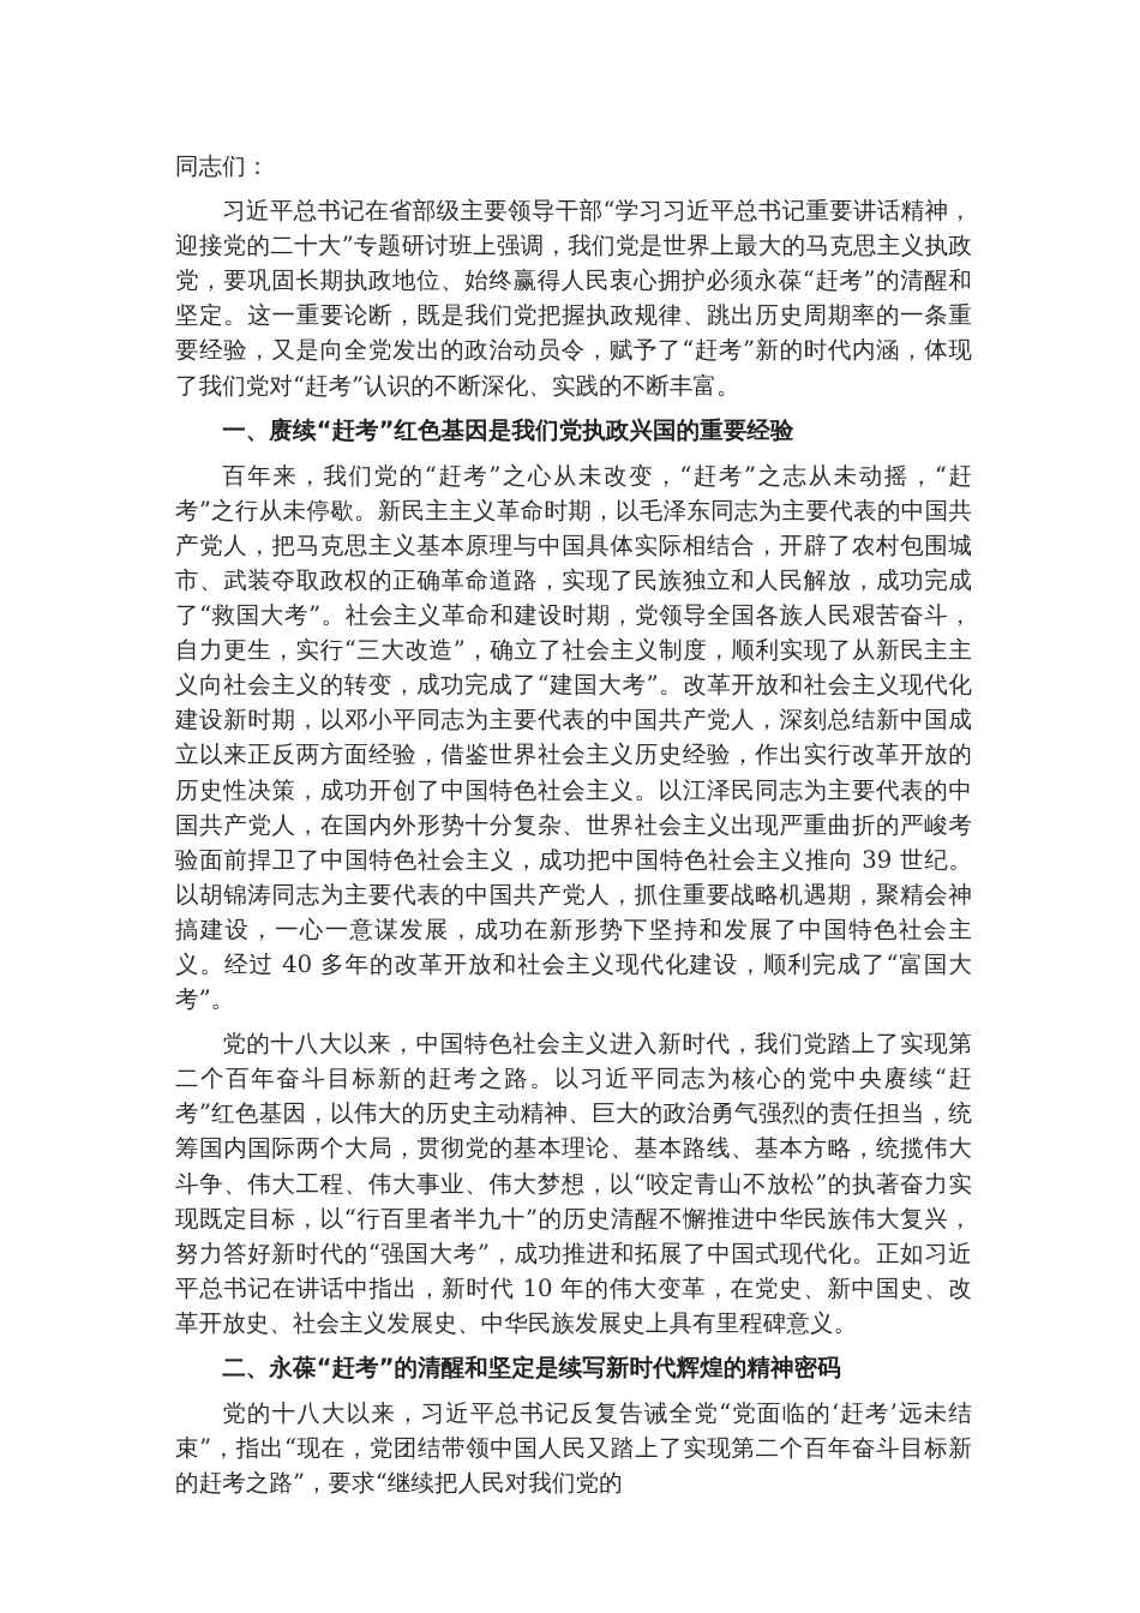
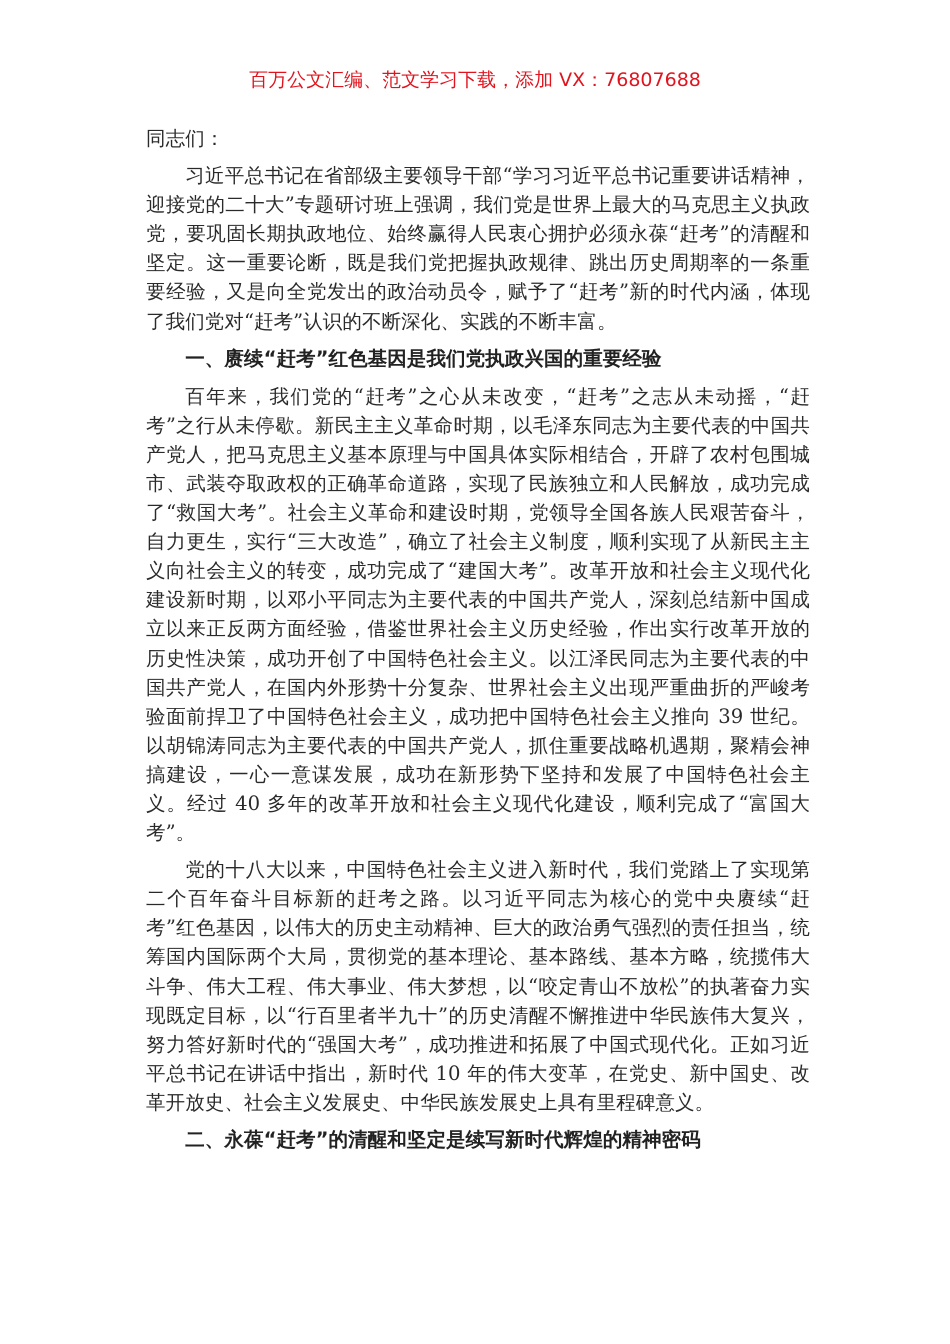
+ 百万公文汇编、范文学习下载，添加 VX：76807688
  同志们：
  习近平总书记在省部级主要领导干部“学习习近平总书记重要讲话精神，迎接党的二十大”专题研讨班上强调，我们党是世界上最大的马克思主义执政党，要巩固长期执政地位、始终赢得人民衷心拥护必须永葆“赶考”的清醒和坚定。这一重要论断，既是我们党把握执政规律、跳出历史周期率的一条重要经验，又是向全党发出的政治动员令，赋予了“赶考”新的时代内涵，体现了我们党对“赶考”认识的不断深化、实践的不断丰富。
  一、赓续“赶考”红色基因是我们党执政兴国的重要经验
  百年来，我们党的“赶考”之心从未改变，“赶考”之志从未动摇，“赶考”之行从未停歇。新民主主义革命时期，以毛泽东同志为主要代表的中国共产党人，把马克思主义基本原理与中国具体实际相结合，开辟了农村包围城市、武装夺取政权的正确革命道路，实现了民族独立和人民解放，成功完成了“救国大考”。社会主义革命和建设时期，党领导全国各族人民艰苦奋斗，自力更生，实行“三大改造”，确立了社会主义制度，顺利实现了从新民主主义向社会主义的转变，成功完成了“建国大考”。改革开放和社会主义现代化建设新时期，以邓小平同志为主要代表的中国共产党人，深刻总结新中国成立以来正反两方面经验，借鉴世界社会主义历史经验，作出实行改革开放的历史性决策，成功开创了中国特色社会主义。以江泽民同志为主要代表的中国共产党人，在国内外形势十分复杂、世界社会主义出现严重曲折的严峻考验面前捍卫了中国特色社会主义，成功把中国特色社会主义推向 39 世纪。以胡锦涛同志为主要代表的中国共产党人，抓住重要战略机遇期，聚精会神搞建设，一心一意谋发展，成功在新形势下坚持和发展了中国特色社会主义。经过 40 多年的改革开放和社会主义现代化建设，顺利完成了“富国大考”。
  党的十八大以来，中国特色社会主义进入新时代，我们党踏上了实现第二个百年奋斗目标新的赶考之路。以习近平同志为核心的党中央赓续“赶考”红色基因，以伟大的历史主动精神、巨大的政治勇气强烈的责任担当，统筹国内国际两个大局，贯彻党的基本理论、基本路线、基本方略，统揽伟大斗争、伟大工程、伟大事业、伟大梦想，以“咬定青山不放松”的执著奋力实现既定目标，以“行百里者半九十”的历史清醒不懈推进中华民族伟大复兴，努力答好新时代的“强国大考”，成功推进和拓展了中国式现代化。正如习近平总书记在讲话中指出，新时代 10 年的伟大变革，在党史、新中国史、改革开放史、社会主义发展史、中华民族发展史上具有里程碑意义。
  二、永葆“赶考”的清醒和坚定是续写新时代辉煌的精神密码
- 党的十八大以来，习近平总书记反复告诫全党“党面临的‘赶考’远未结束”，指出“现在，党团结带领中国人民又踏上了实现第二个百年奋斗目标新的赶考之路”，要求“继续把人民对我们党的
